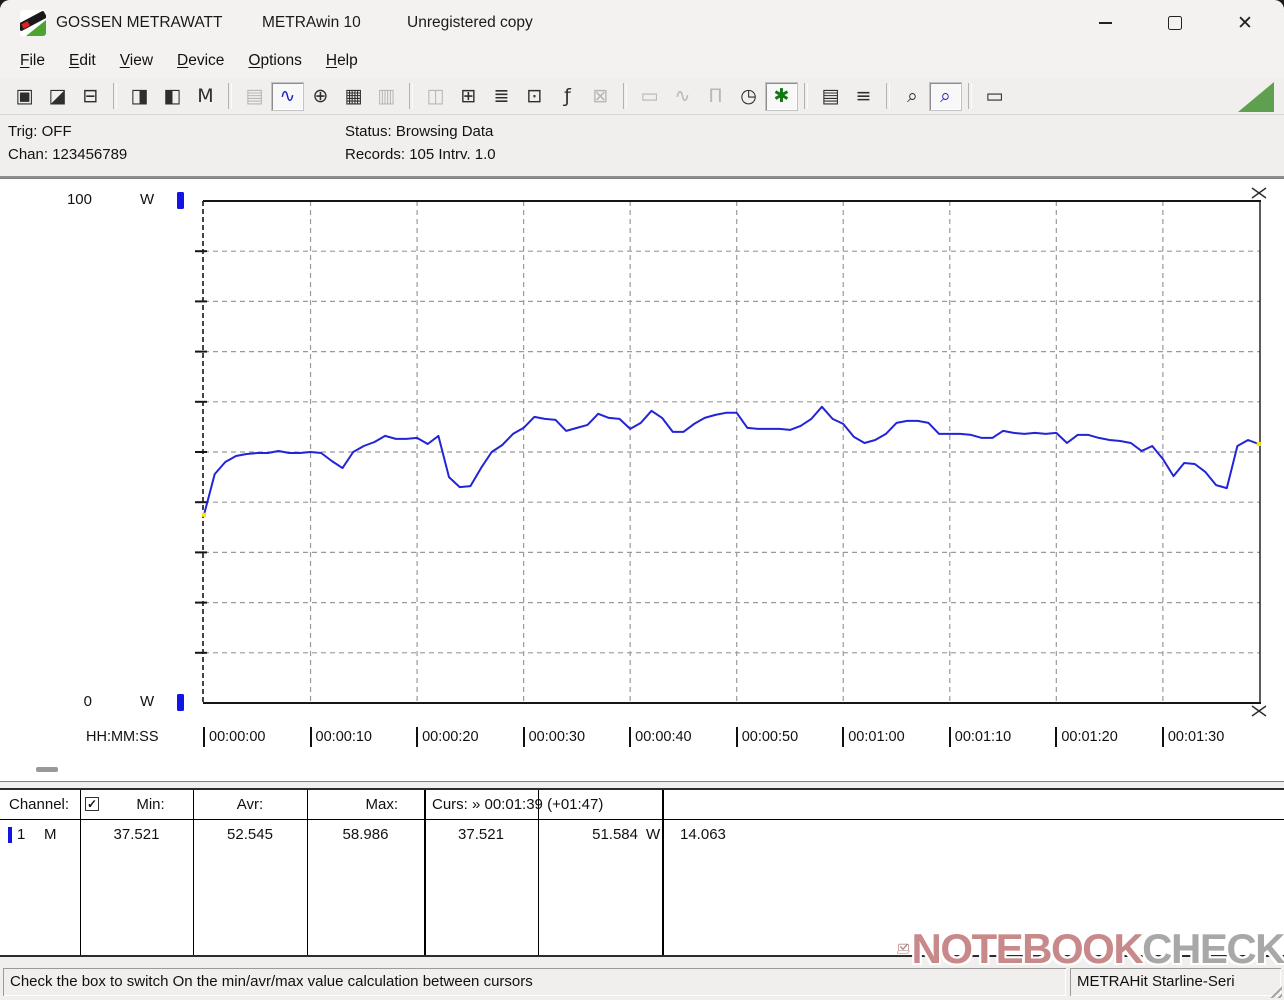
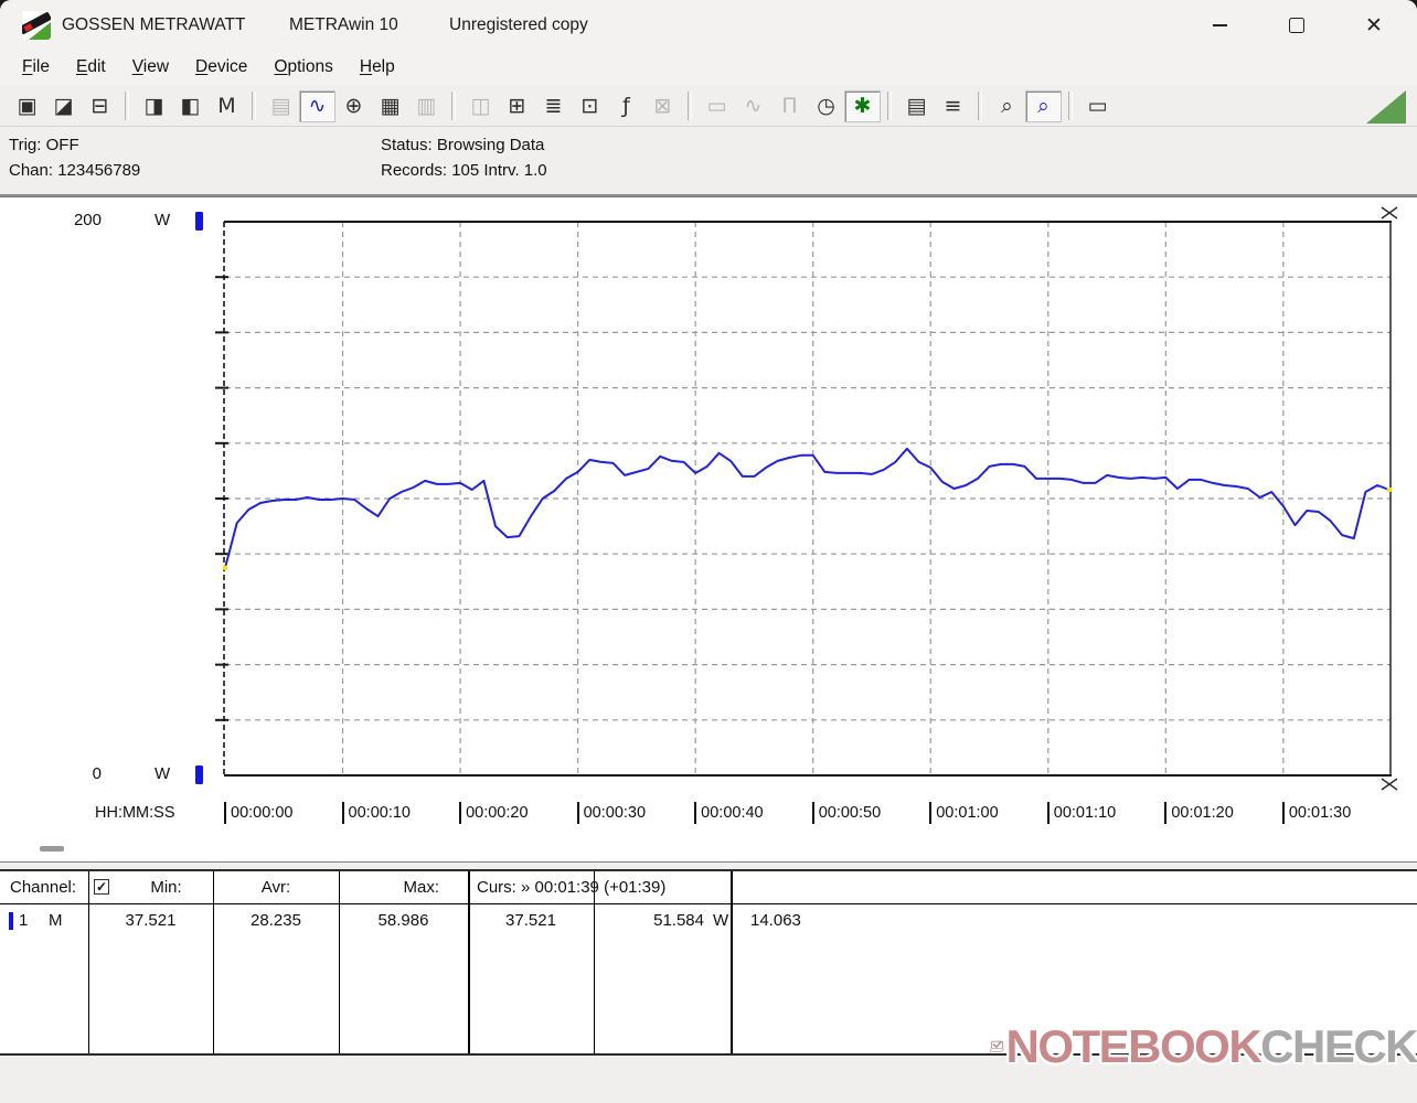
  GOSSEN METRAWATT
  METRAwin 10
  Unregistered copy
  ✕
  File
  Edit
  View
  Device
  Options
  Help
  ▣
  ◪
  ⊟
  ◨
  ◧
  M
  ▤
  ∿
  ⊕
  ▦
  ▥
  ◫
  ⊞
  ≣
  ⊡
  ƒ
  ⊠
  ▭
  ∿
  Π
  ◷
  ✱
  ▤
  ≡
  ⌕
  ⌕
  ▭
  Trig: OFF
  Chan: 123456789
  Status: Browsing Data
  Records: 105 Intrv. 1.0
- 100
+ 200
  W
  0
  W
  HH:MM:SS
  00:00:00
  00:00:10
  00:00:20
  00:00:30
  00:00:40
  00:00:50
  00:01:00
  00:01:10
  00:01:20
  00:01:30
  Channel:
  ✓
  Min:
  Avr:
  Max:
- Curs: » 00:01:39 (+01:47)
+ Curs: » 00:01:39 (+01:39)
  1
  M
  37.521
- 52.545
+ 28.235
  58.986
  37.521
  51.584
  W
  14.063
- Check the box to switch On the min/avr/max value calculation between cursors
- METRAHit Starline-Seri
  NOTEBOOKCHECK
